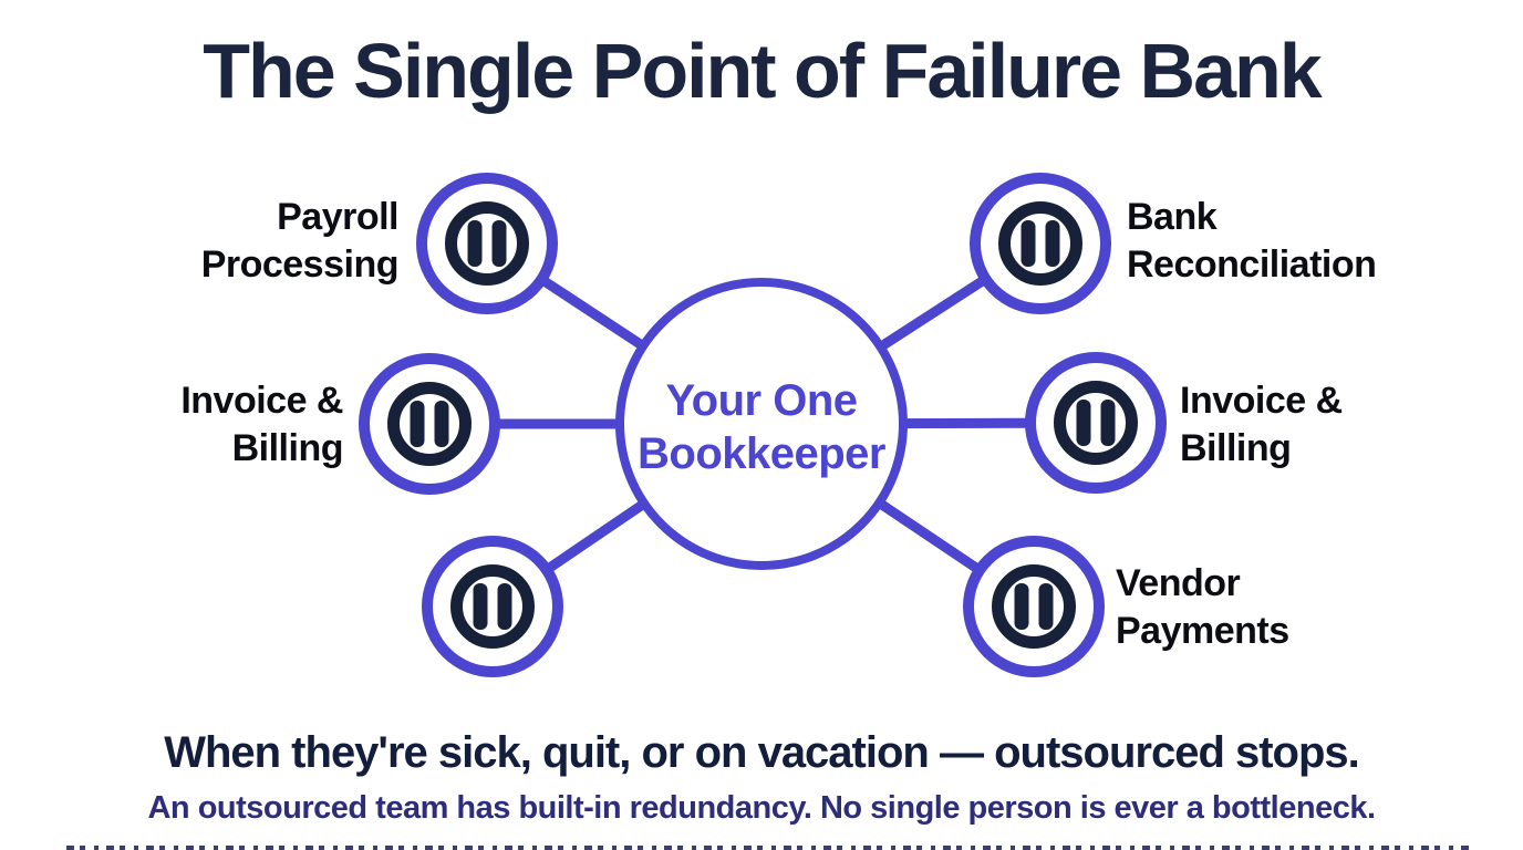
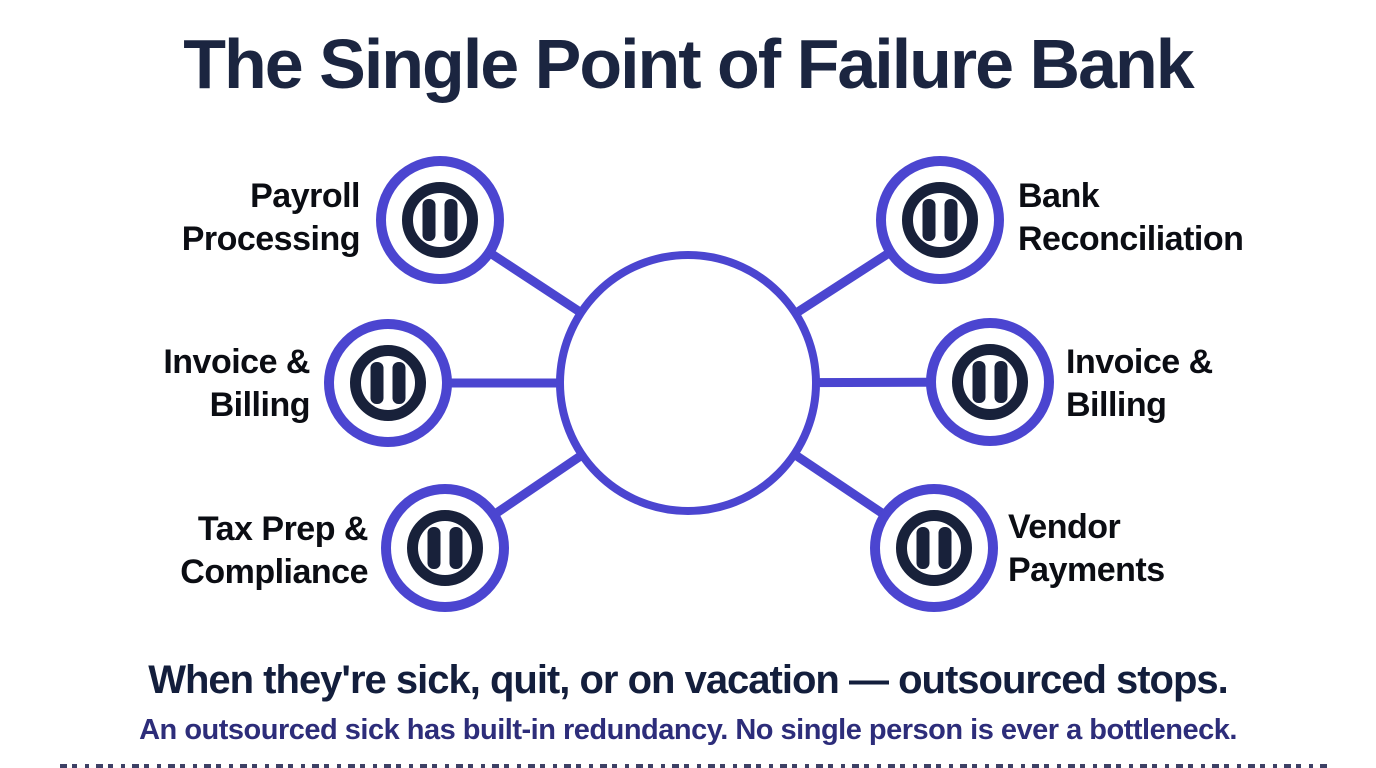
  The Single Point of Failure Bank
- Your One
- Bookkeeper
  Payroll
  Processing
  Bank
  Reconciliation
  Invoice &
  Billing
  Invoice &
  Billing
+ Tax Prep &
+ Compliance
  Vendor
  Payments
  When they're sick, quit, or on vacation — outsourced stops.
- An outsourced team has built-in redundancy. No single person is ever a bottleneck.
+ An outsourced sick has built-in redundancy. No single person is ever a bottleneck.
